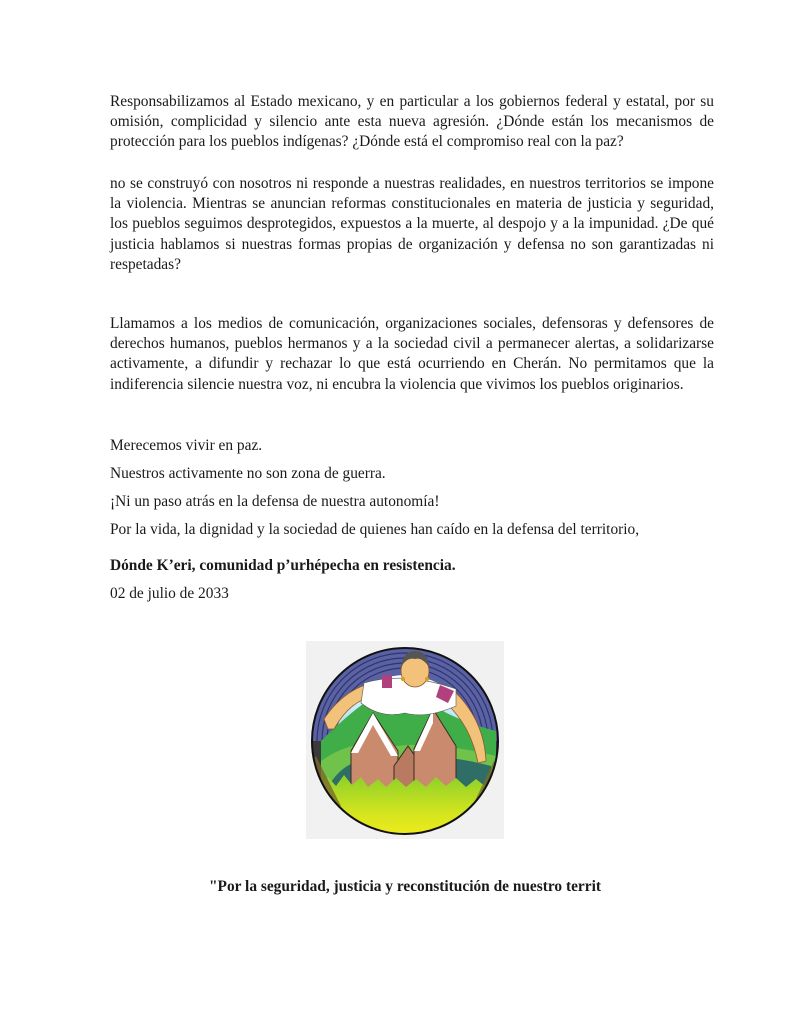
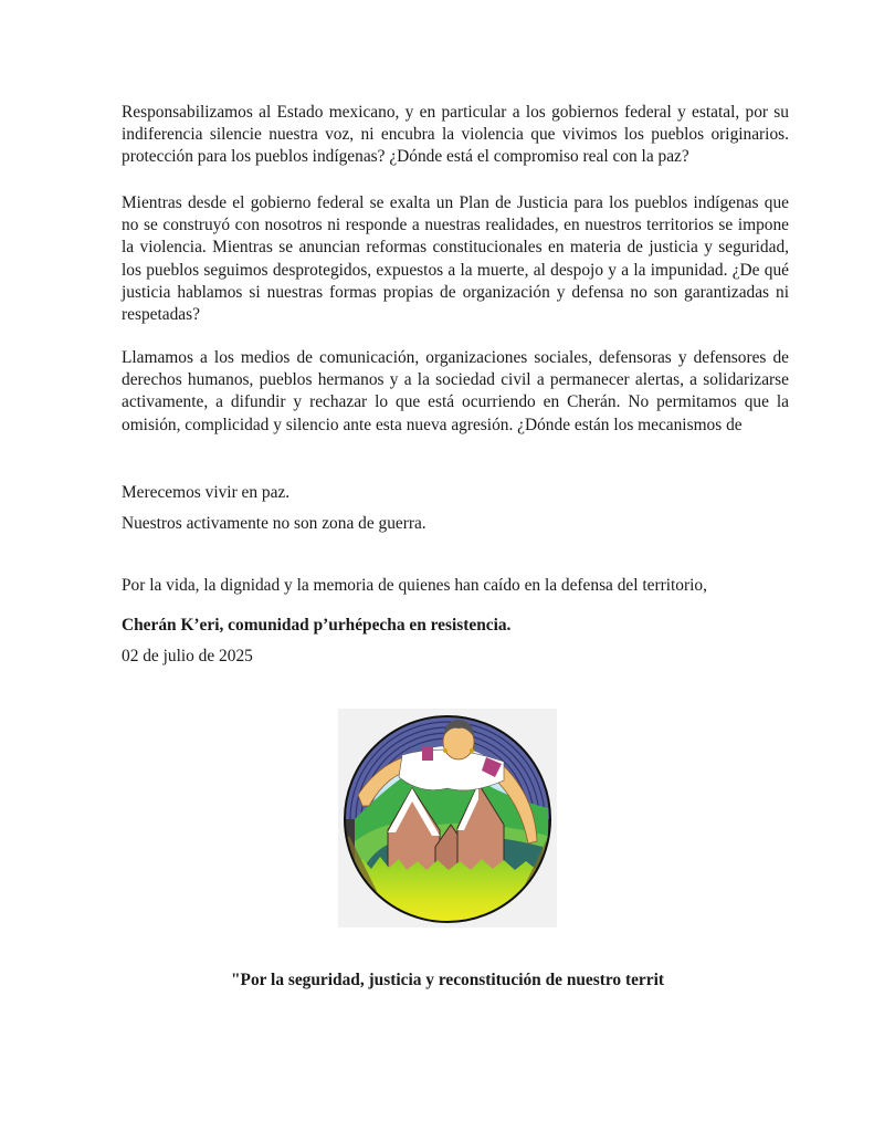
  Responsabilizamos al Estado mexicano, y en particular a los gobiernos federal y estatal, por su
- omisión, complicidad y silencio ante esta nueva agresión. ¿Dónde están los mecanismos de
+ indiferencia silencie nuestra voz, ni encubra la violencia que vivimos los pueblos originarios.
  protección para los pueblos indígenas? ¿Dónde está el compromiso real con la paz?
+ Mientras desde el gobierno federal se exalta un Plan de Justicia para los pueblos indígenas que
  no se construyó con nosotros ni responde a nuestras realidades, en nuestros territorios se impone
  la violencia. Mientras se anuncian reformas constitucionales en materia de justicia y seguridad,
  los pueblos seguimos desprotegidos, expuestos a la muerte, al despojo y a la impunidad. ¿De qué
  justicia hablamos si nuestras formas propias de organización y defensa no son garantizadas ni
  respetadas?
  Llamamos a los medios de comunicación, organizaciones sociales, defensoras y defensores de
  derechos humanos, pueblos hermanos y a la sociedad civil a permanecer alertas, a solidarizarse
  activamente, a difundir y rechazar lo que está ocurriendo en Cherán. No permitamos que la
- indiferencia silencie nuestra voz, ni encubra la violencia que vivimos los pueblos originarios.
+ omisión, complicidad y silencio ante esta nueva agresión. ¿Dónde están los mecanismos de
  Merecemos vivir en paz.
  Nuestros activamente no son zona de guerra.
- ¡Ni un paso atrás en la defensa de nuestra autonomía!
- Por la vida, la dignidad y la sociedad de quienes han caído en la defensa del territorio,
+ Por la vida, la dignidad y la memoria de quienes han caído en la defensa del territorio,
- Dónde K’eri, comunidad p’urhépecha en resistencia.
+ Cherán K’eri, comunidad p’urhépecha en resistencia.
- 02 de julio de 2033
+ 02 de julio de 2025
  "Por la seguridad, justicia y reconstitución de nuestro territ
